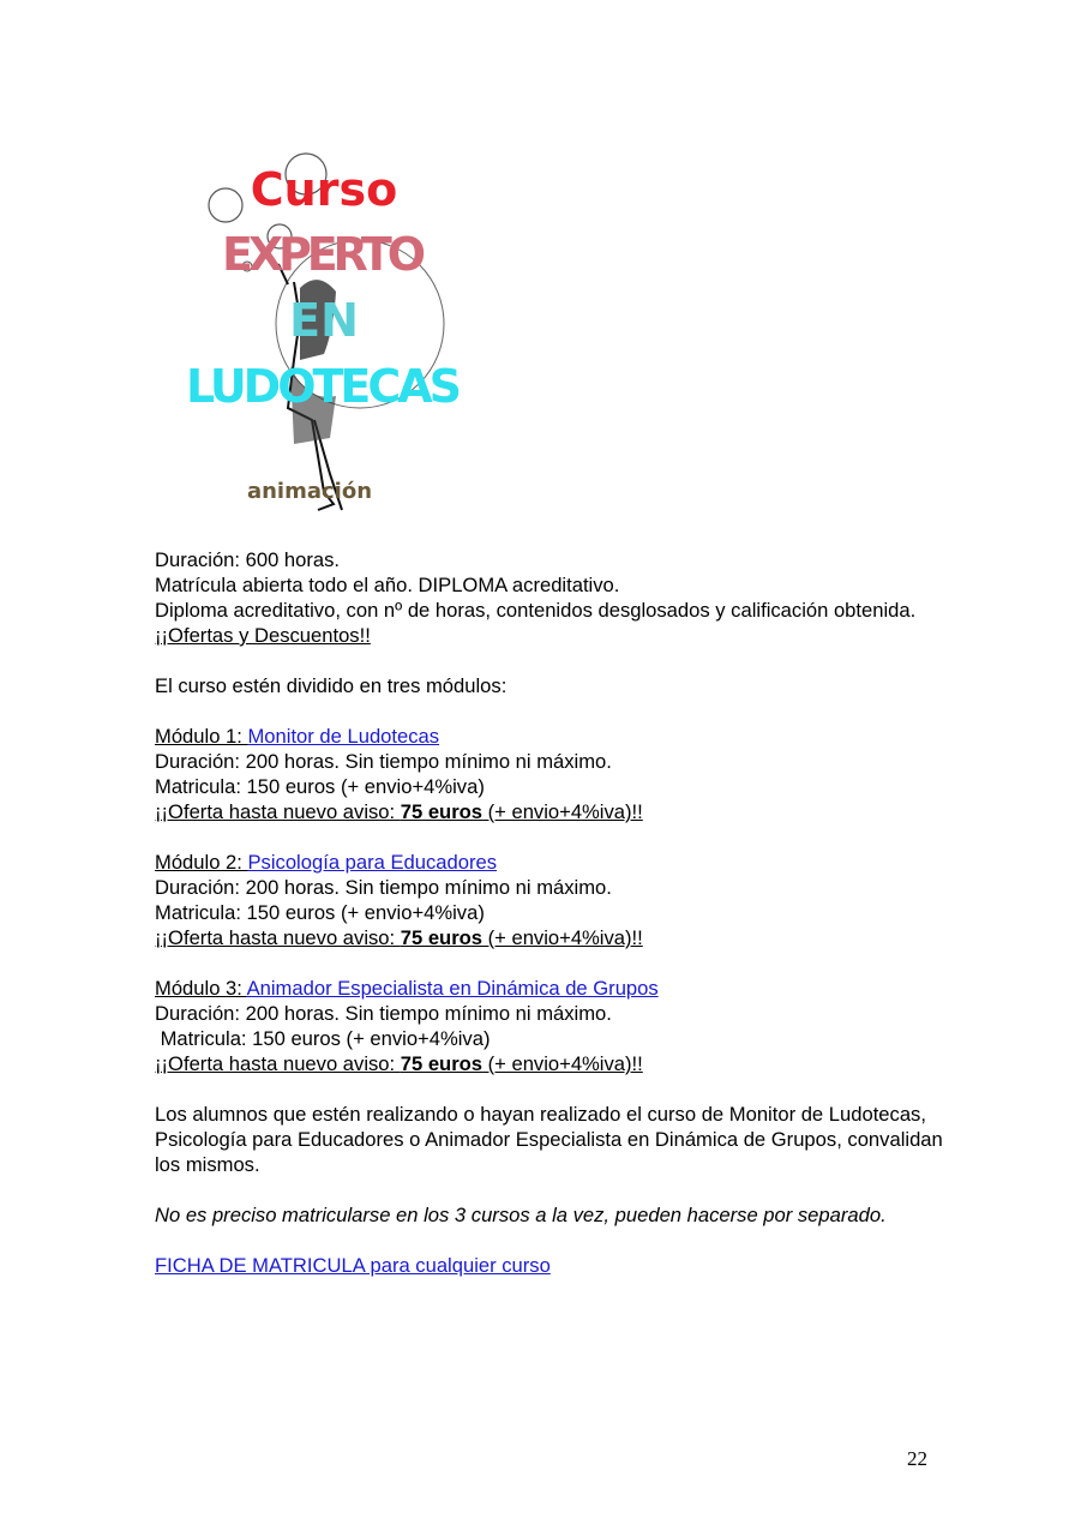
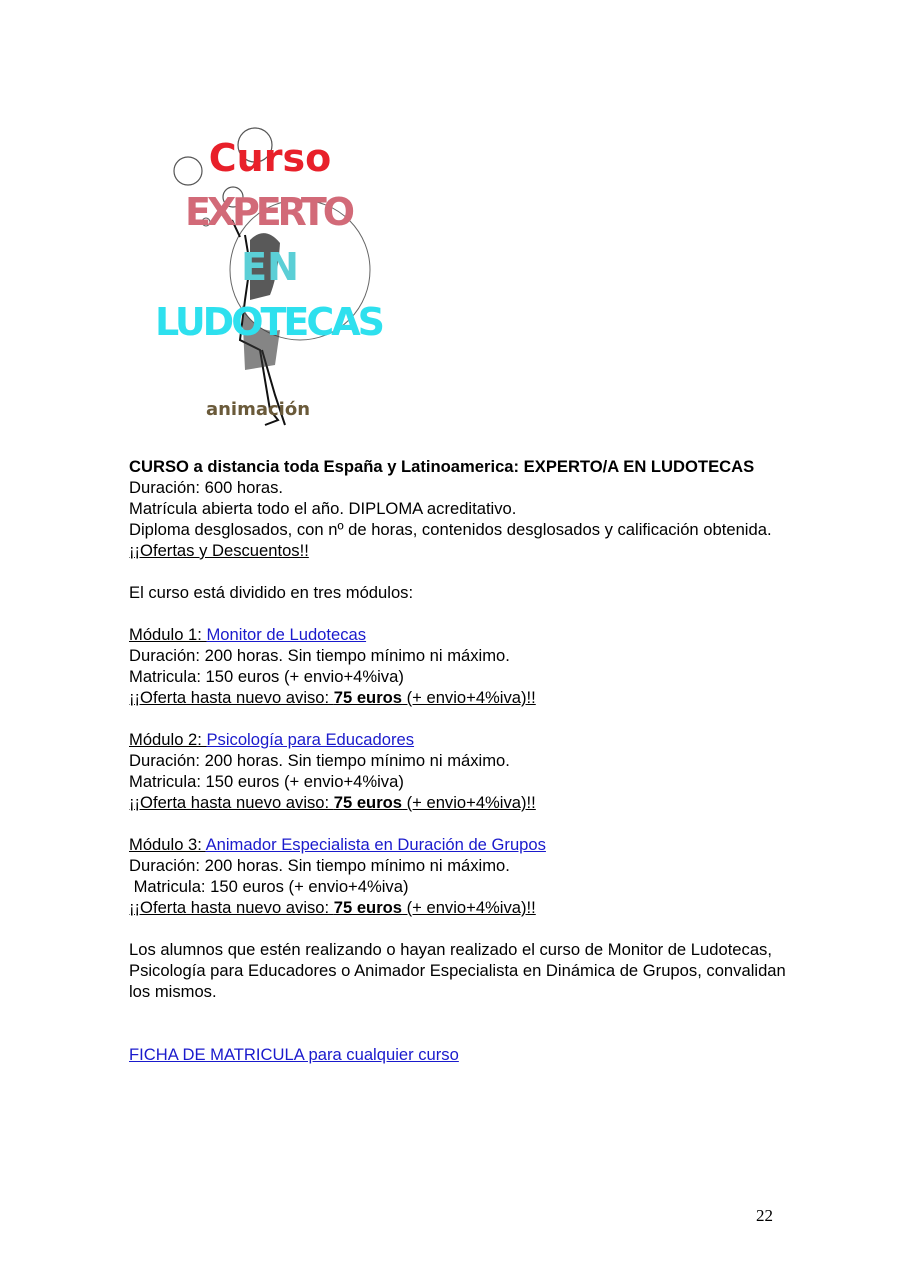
  Curso
  EXPERTO
  EN
  LUDOTECAS
  animación
+ CURSO a distancia toda España y Latinoamerica: EXPERTO/A EN LUDOTECAS
  Duración: 600 horas.
  Matrícula abierta todo el año. DIPLOMA acreditativo.
- Diploma acreditativo, con nº de horas, contenidos desglosados y calificación obtenida.
+ Diploma desglosados, con nº de horas, contenidos desglosados y calificación obtenida.
  ¡¡Ofertas y Descuentos!!
- El curso estén dividido en tres módulos:
+ El curso está dividido en tres módulos:
  Módulo 1: Monitor de Ludotecas
  Duración: 200 horas. Sin tiempo mínimo ni máximo.
  Matricula: 150 euros (+ envio+4%iva)
  ¡¡Oferta hasta nuevo aviso: 75 euros (+ envio+4%iva)!!
  Módulo 2: Psicología para Educadores
  Duración: 200 horas. Sin tiempo mínimo ni máximo.
  Matricula: 150 euros (+ envio+4%iva)
  ¡¡Oferta hasta nuevo aviso: 75 euros (+ envio+4%iva)!!
- Módulo 3: Animador Especialista en Dinámica de Grupos
+ Módulo 3: Animador Especialista en Duración de Grupos
  Duración: 200 horas. Sin tiempo mínimo ni máximo.
  Matricula: 150 euros (+ envio+4%iva)
  ¡¡Oferta hasta nuevo aviso: 75 euros (+ envio+4%iva)!!
  Los alumnos que estén realizando o hayan realizado el curso de Monitor de Ludotecas, Psicología para Educadores o Animador Especialista en Dinámica de Grupos, convalidan los mismos.
- No es preciso matricularse en los 3 cursos a la vez, pueden hacerse por separado.
  FICHA DE MATRICULA para cualquier curso
  22
